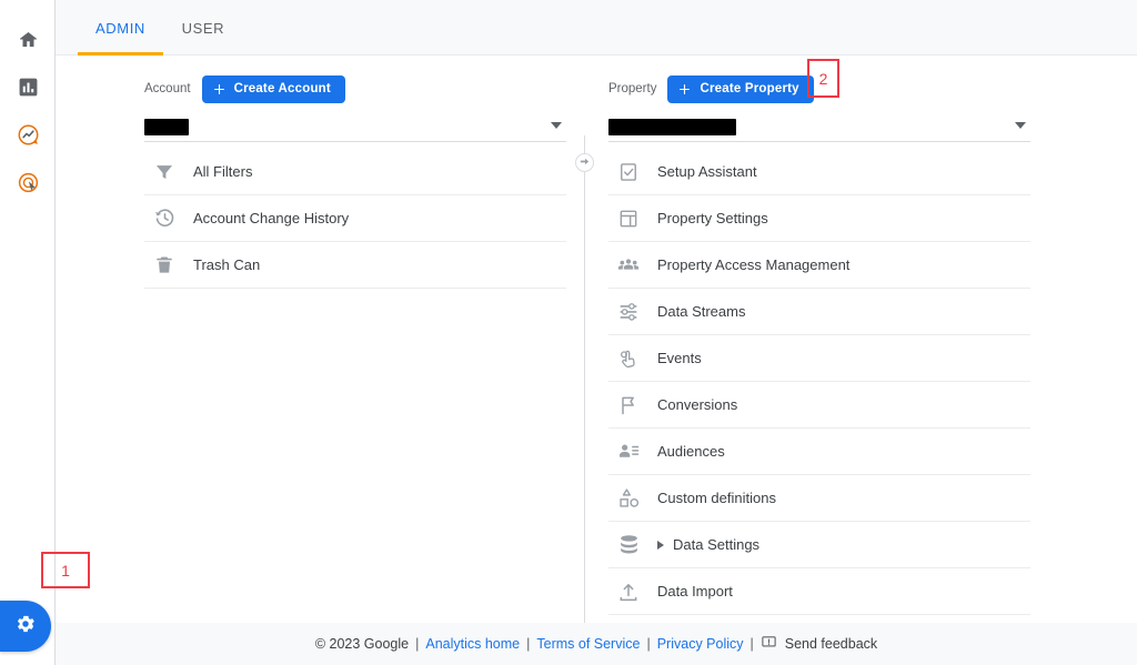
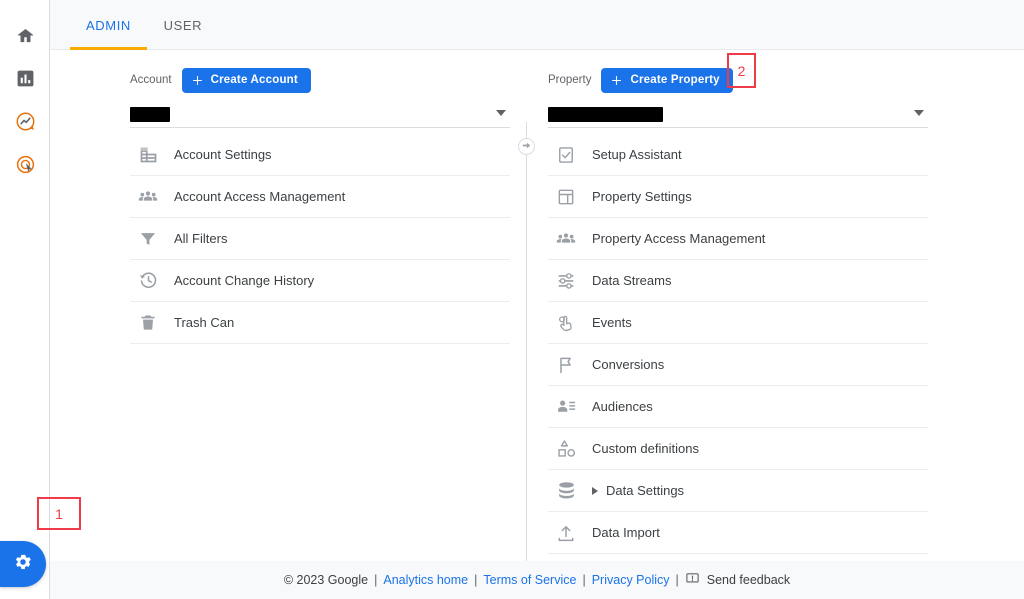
  ADMIN
  USER
  Account
  Create Account
+ Account Settings
+ Account Access Management
  All Filters
  Account Change History
  Trash Can
  Property
  Create Property
  Setup Assistant
  Property Settings
  Property Access Management
  Data Streams
  Events
  Conversions
  Audiences
  Custom definitions
  Data Settings
  Data Import
  © 2023 Google
  |
  Analytics home
  |
  Terms of Service
  |
  Privacy Policy
  |
  Send feedback
  1
  2
